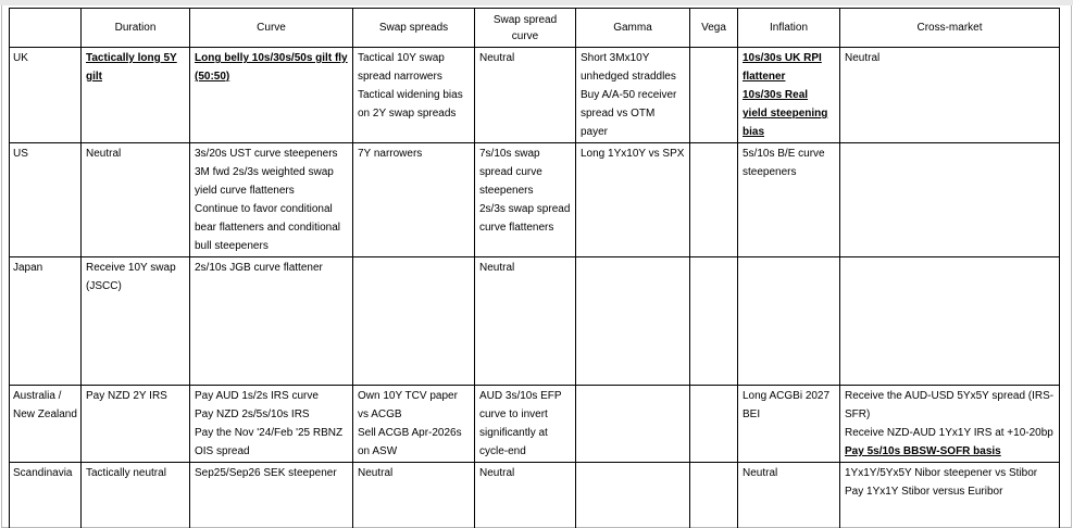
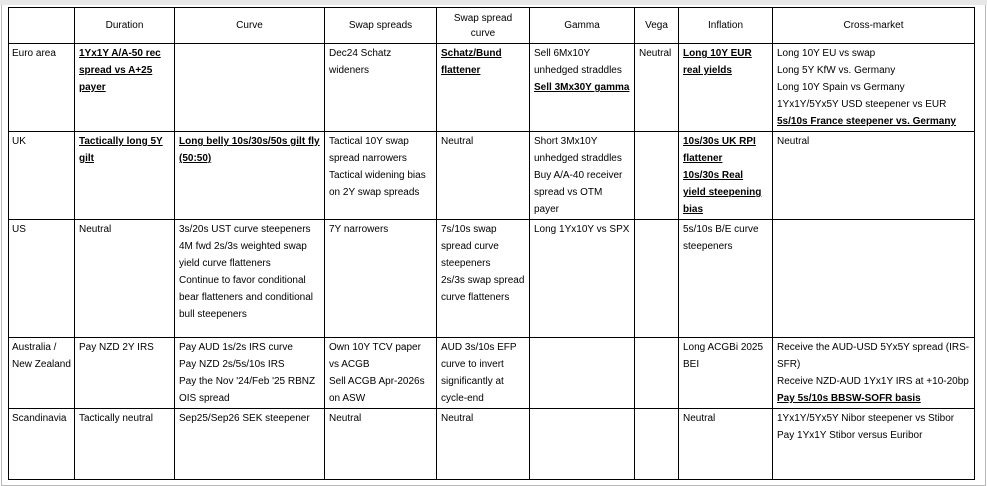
  	Duration	Curve	Swap spreads	Swap spread curve	Gamma	Vega	Inflation	Cross-market
+ Euro area	1Yx1Y A/A-50 rec spread vs A+25 payer		Dec24 Schatz wideners	Schatz/Bund flattener	Sell 6Mx10Y unhedged straddlesSell 3Mx30Y gamma	Neutral	Long 10Y EUR real yields	Long 10Y EU vs swapLong 5Y KfW vs. GermanyLong 10Y Spain vs Germany1Yx1Y/5Yx5Y USD steepener vs EUR5s/10s France steepener vs. Germany
- UK	Tactically long 5Y gilt	Long belly 10s/30s/50s gilt fly (50:50)	Tactical 10Y swap spread narrowersTactical widening bias on 2Y swap spreads	Neutral	Short 3Mx10Y unhedged straddlesBuy A/A-50 receiver spread vs OTM payer		10s/30s UK RPI flattener10s/30s Real yield steepening bias	Neutral
+ UK	Tactically long 5Y gilt	Long belly 10s/30s/50s gilt fly (50:50)	Tactical 10Y swap spread narrowersTactical widening bias on 2Y swap spreads	Neutral	Short 3Mx10Y unhedged straddlesBuy A/A-40 receiver spread vs OTM payer		10s/30s UK RPI flattener10s/30s Real yield steepening bias	Neutral
- US	Neutral	3s/20s UST curve steepeners3M fwd 2s/3s weighted swap yield curve flattenersContinue to favor conditional bear flatteners and conditional bull steepeners	7Y narrowers	7s/10s swap spread curve steepeners2s/3s swap spread curve flatteners	Long 1Yx10Y vs SPX		5s/10s B/E curve steepeners
+ US	Neutral	3s/20s UST curve steepeners4M fwd 2s/3s weighted swap yield curve flattenersContinue to favor conditional bear flatteners and conditional bull steepeners	7Y narrowers	7s/10s swap spread curve steepeners2s/3s swap spread curve flatteners	Long 1Yx10Y vs SPX		5s/10s B/E curve steepeners
- Japan	Receive 10Y swap (JSCC)	2s/10s JGB curve flattener		Neutral
- Australia / New Zealand	Pay NZD 2Y IRS	Pay AUD 1s/2s IRS curvePay NZD 2s/5s/10s IRSPay the Nov '24/Feb '25 RBNZ OIS spread	Own 10Y TCV paper vs ACGBSell ACGB Apr-2026s on ASW	AUD 3s/10s EFP curve to invert significantly at cycle-end			Long ACGBi 2027 BEI	Receive the AUD-USD 5Yx5Y spread (IRS-SFR)Receive NZD-AUD 1Yx1Y IRS at +10-20bpPay 5s/10s BBSW-SOFR basis
+ Australia / New Zealand	Pay NZD 2Y IRS	Pay AUD 1s/2s IRS curvePay NZD 2s/5s/10s IRSPay the Nov '24/Feb '25 RBNZ OIS spread	Own 10Y TCV paper vs ACGBSell ACGB Apr-2026s on ASW	AUD 3s/10s EFP curve to invert significantly at cycle-end			Long ACGBi 2025 BEI	Receive the AUD-USD 5Yx5Y spread (IRS-SFR)Receive NZD-AUD 1Yx1Y IRS at +10-20bpPay 5s/10s BBSW-SOFR basis
  Scandinavia	Tactically neutral	Sep25/Sep26 SEK steepener	Neutral	Neutral			Neutral	1Yx1Y/5Yx5Y Nibor steepener vs StiborPay 1Yx1Y Stibor versus Euribor
